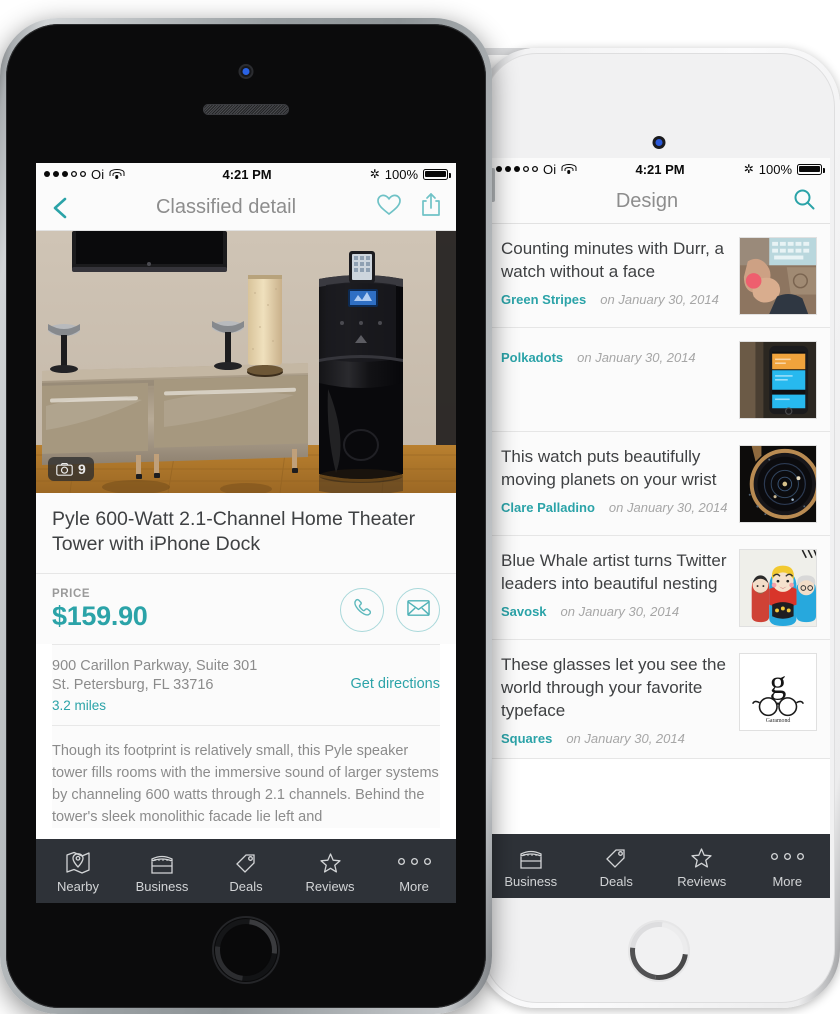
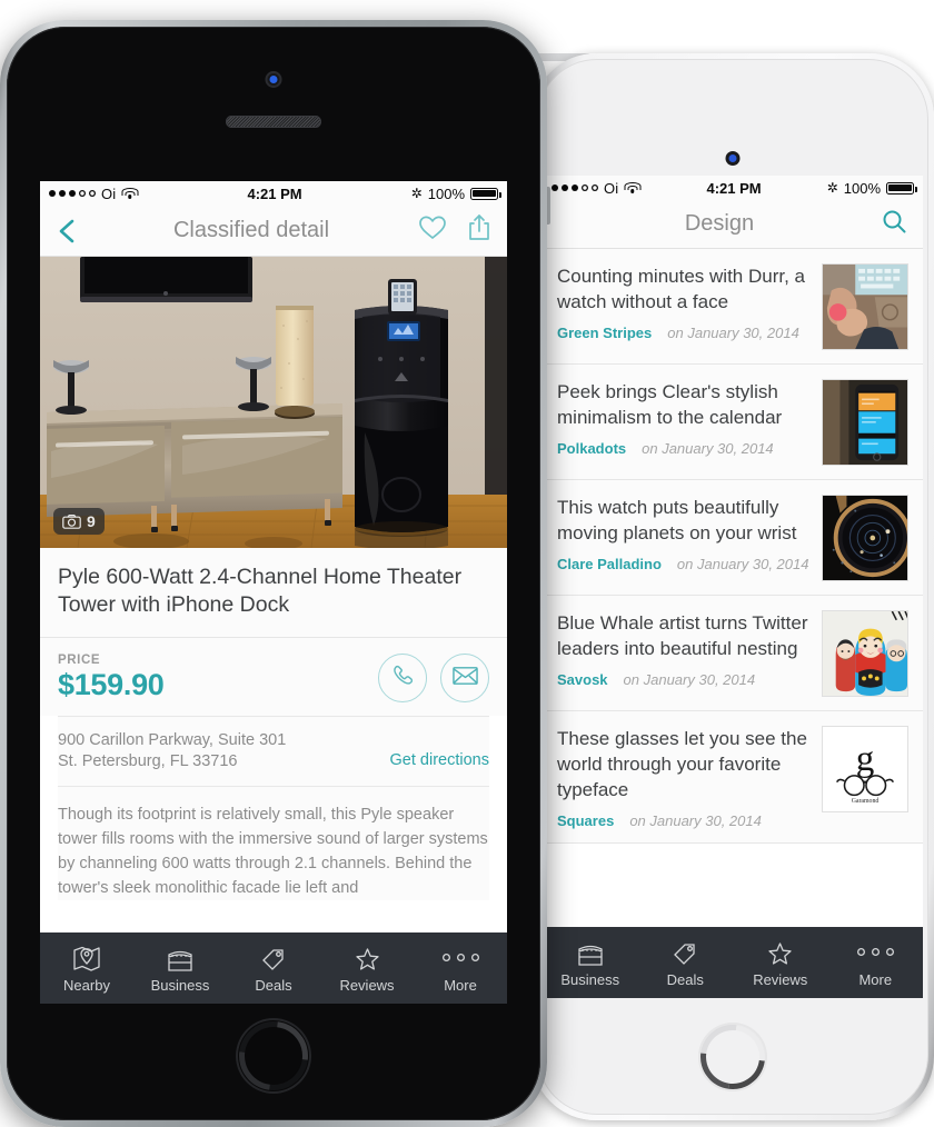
  Oi
  4:21 PM
  ✲
  100%
  Design
  Counting minutes with Durr, a watch without a face
  Green Stripes
  on January 30, 2014
+ Peek brings Clear's stylish minimalism to the calendar
  Polkadots
  on January 30, 2014
  This watch puts beautifully moving planets on your wrist
  Clare Palladino
  on January 30, 2014
  Blue Whale artist turns Twitter leaders into beautiful nesting
  Savosk
  on January 30, 2014
  These glasses let you see the world through your favorite typeface
  Squares
  on January 30, 2014
  g
  Business
  Deals
  Reviews
  More
  Oi
  4:21 PM
  ✲
  100%
  Classified detail
  9
- Pyle 600-Watt 2.1-Channel Home Theater Tower with iPhone Dock
+ Pyle 600-Watt 2.4-Channel Home Theater Tower with iPhone Dock
  PRICE
  $159.90
  900 Carillon Parkway, Suite 301
  St. Petersburg, FL 33716
- 3.2 miles
  Get directions
  Though its footprint is relatively small, this Pyle speaker tower fills rooms with the immersive sound of larger systems by channeling 600 watts through 2.1 channels. Behind the tower's sleek monolithic facade lie left and
  Nearby
  Business
  Deals
  Reviews
  More
